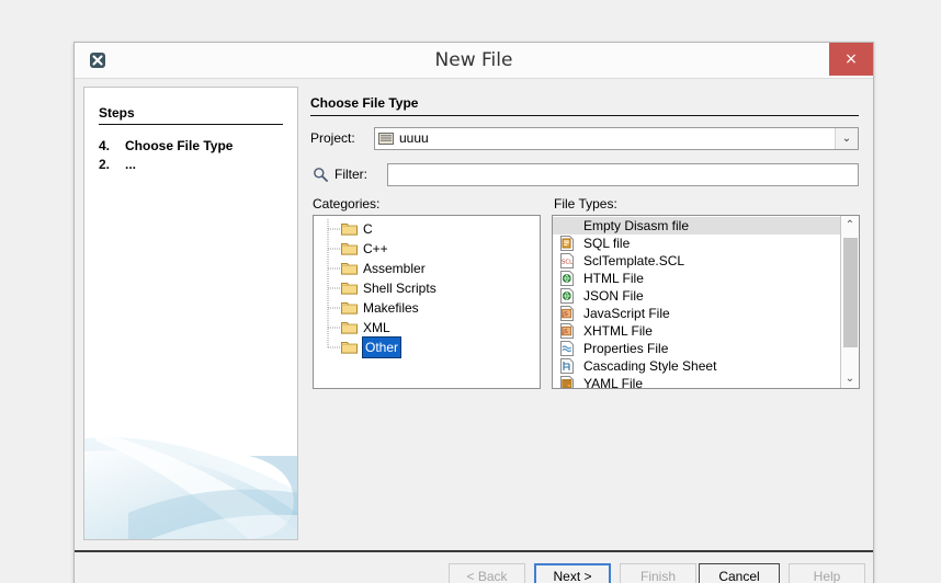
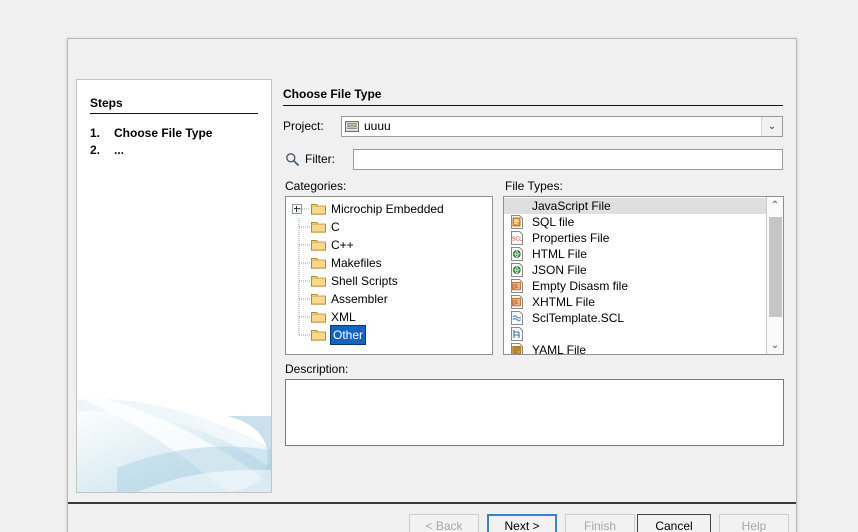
- New File
- ×
  Steps
- 4.
+ 1.
  Choose File Type
  2.
  ...
  Choose File Type
  Project:
  uuuu
  ⌄
  Filter:
  Categories:
  File Types:
+ Microchip Embedded
  C
  C++
- Assembler
+ Makefiles
  Shell Scripts
- Makefiles
+ Assembler
  XML
  Other
- Empty Disasm file
+ JavaScript File
  SQL file
- SclTemplate.SCL
+ Properties File
  HTML File
  JSON File
- JavaScript File
+ Empty Disasm file
  XHTML File
- Properties File
+ SclTemplate.SCL
- Cascading Style Sheet
  YAML File
  ⌃
  ⌄
+ Description:
  < Back
  Next >
  Finish
  Cancel
  Help
